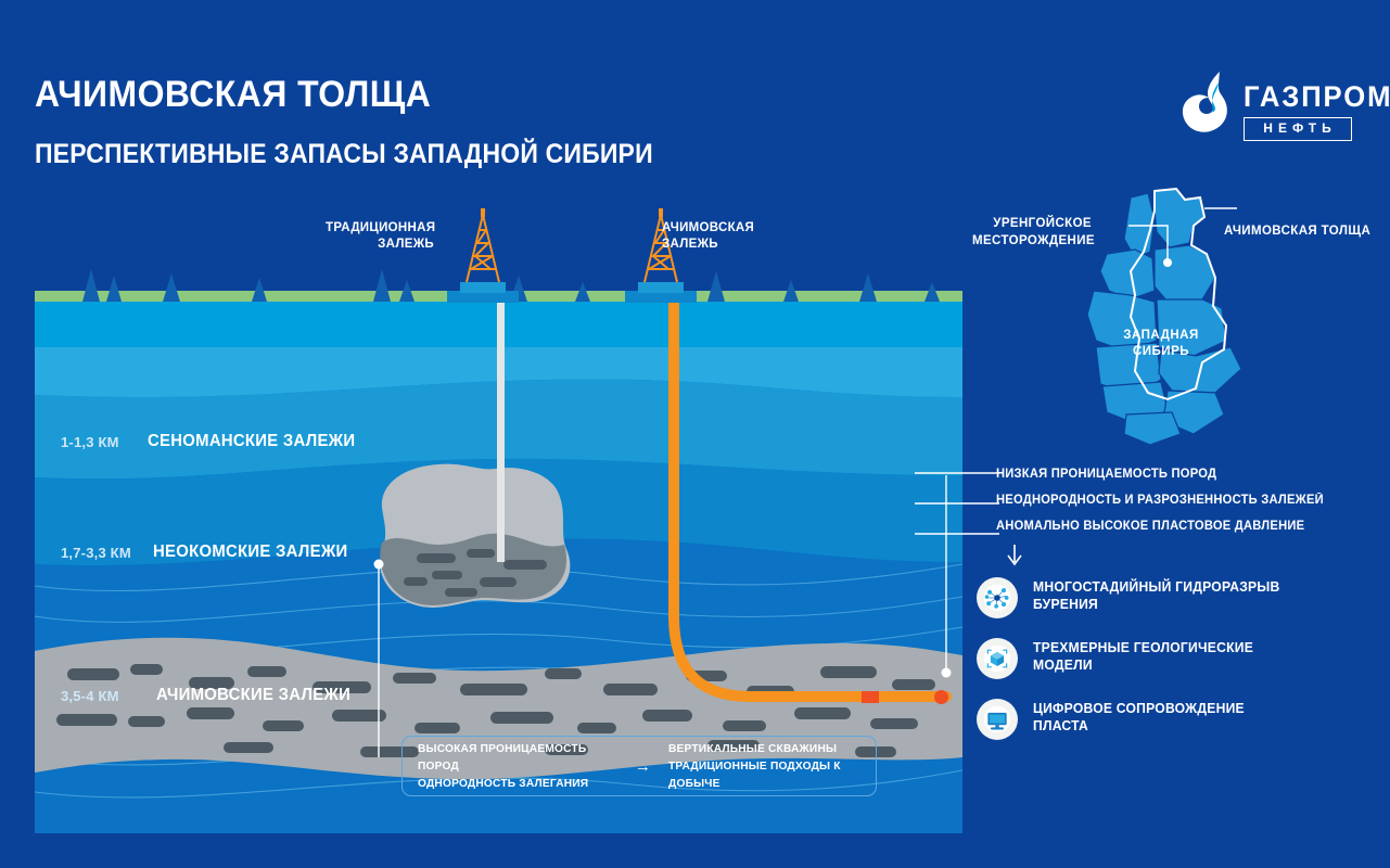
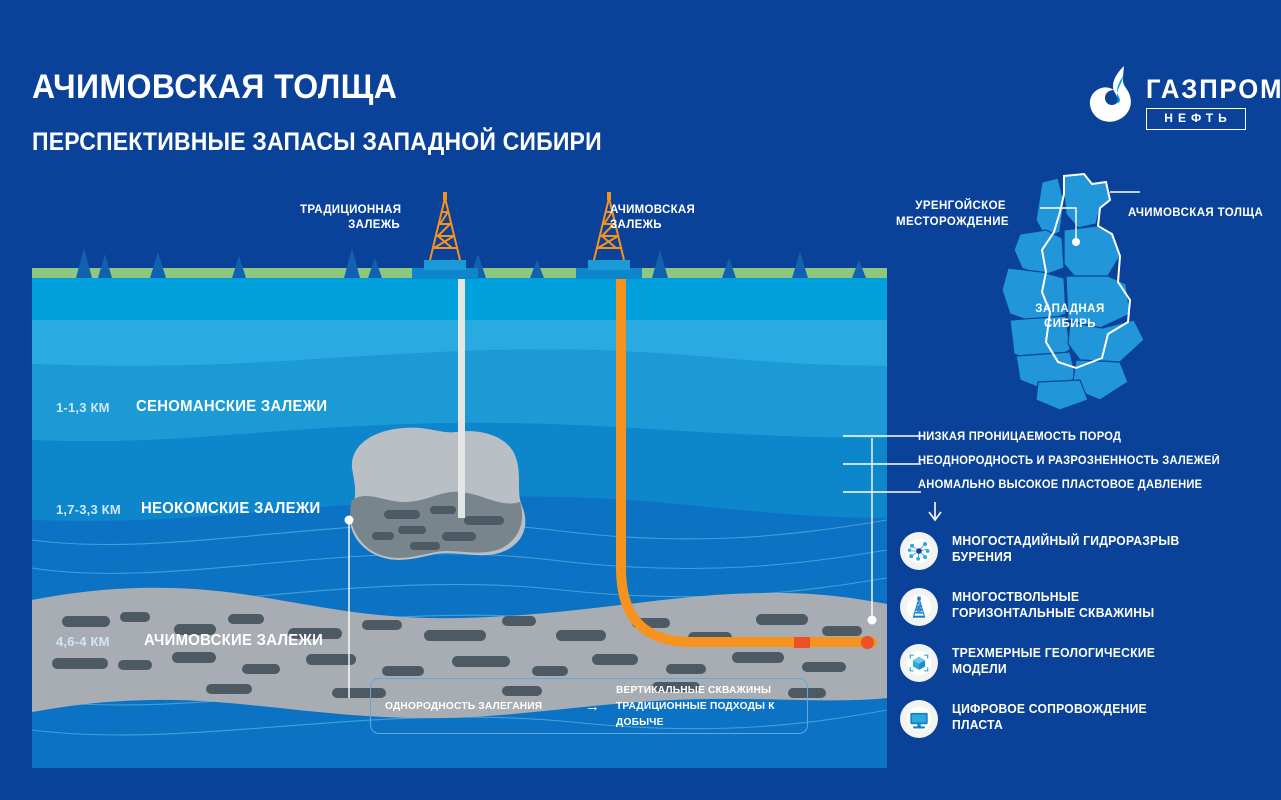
  АЧИМОВСКАЯ ТОЛЩА
  ПЕРСПЕКТИВНЫЕ ЗАПАСЫ ЗАПАДНОЙ СИБИРИ
  ГАЗПРОМ
  НЕФТЬ
  ТРАДИЦИОННАЯ ЗАЛЕЖЬ
  АЧИМОВСКАЯ ЗАЛЕЖЬ
  1-1,3 КМ СЕНОМАНСКИЕ ЗАЛЕЖИ
  1,7-3,3 КМ НЕОКОМСКИЕ ЗАЛЕЖИ
- 3,5-4 КМ АЧИМОВСКИЕ ЗАЛЕЖИ
+ 4,6-4 КМ АЧИМОВСКИЕ ЗАЛЕЖИ
- ВЫСОКАЯ ПРОНИЦАЕМОСТЬ ПОРОД
  ОДНОРОДНОСТЬ ЗАЛЕГАНИЯ
  →
  ВЕРТИКАЛЬНЫЕ СКВАЖИНЫ
  ТРАДИЦИОННЫЕ ПОДХОДЫ К ДОБЫЧЕ
  УРЕНГОЙСКОЕ
  МЕСТОРОЖДЕНИЕ
  АЧИМОВСКАЯ ТОЛЩА
  ЗАПАДНАЯ
  СИБИРЬ
  НИЗКАЯ ПРОНИЦАЕМОСТЬ ПОРОД
  НЕОДНОРОДНОСТЬ И РАЗРОЗНЕННОСТЬ ЗАЛЕЖЕЙ
  АНОМАЛЬНО ВЫСОКОЕ ПЛАСТОВОЕ ДАВЛЕНИЕ
  МНОГОСТАДИЙНЫЙ ГИДРОРАЗРЫВ
  БУРЕНИЯ
+ МНОГОСТВОЛЬНЫЕ
+ ГОРИЗОНТАЛЬНЫЕ СКВАЖИНЫ
  ТРЕХМЕРНЫЕ ГЕОЛОГИЧЕСКИЕ
  МОДЕЛИ
  ЦИФРОВОЕ СОПРОВОЖДЕНИЕ
  ПЛАСТА
